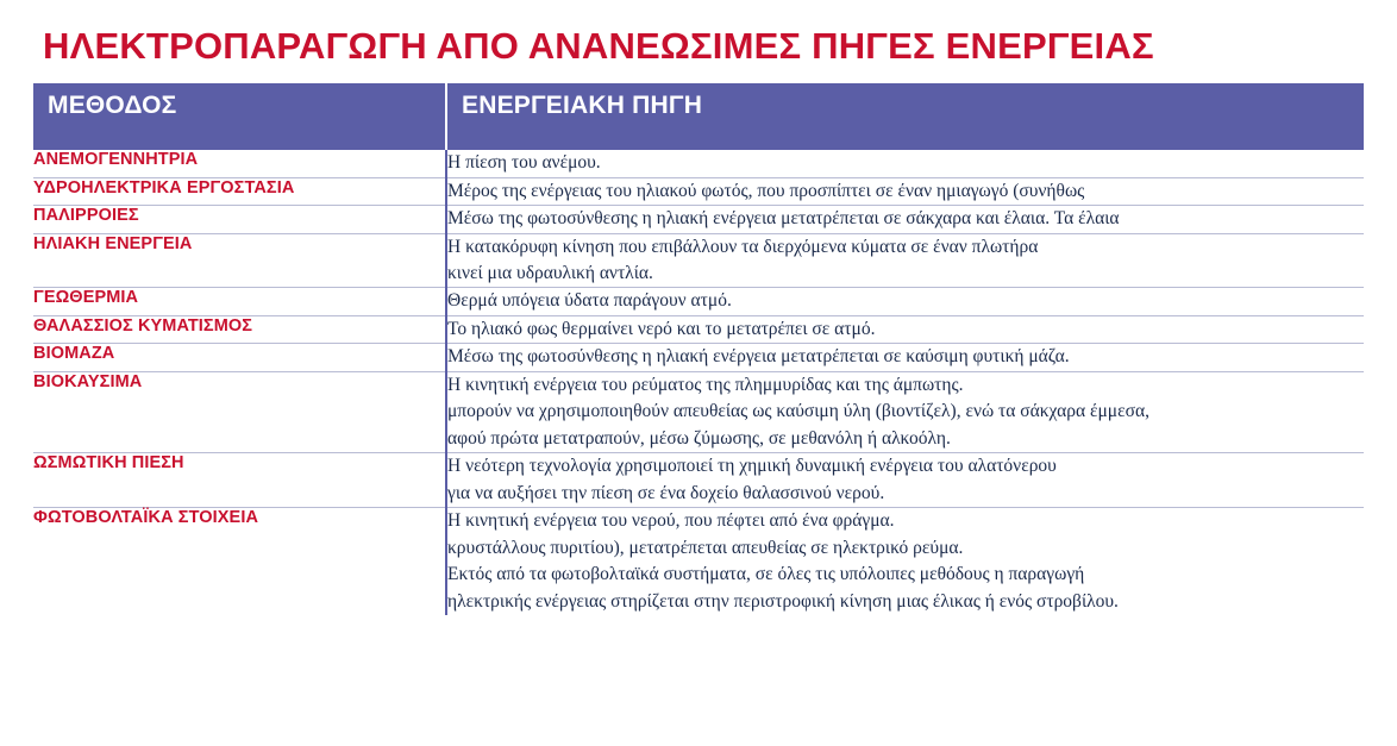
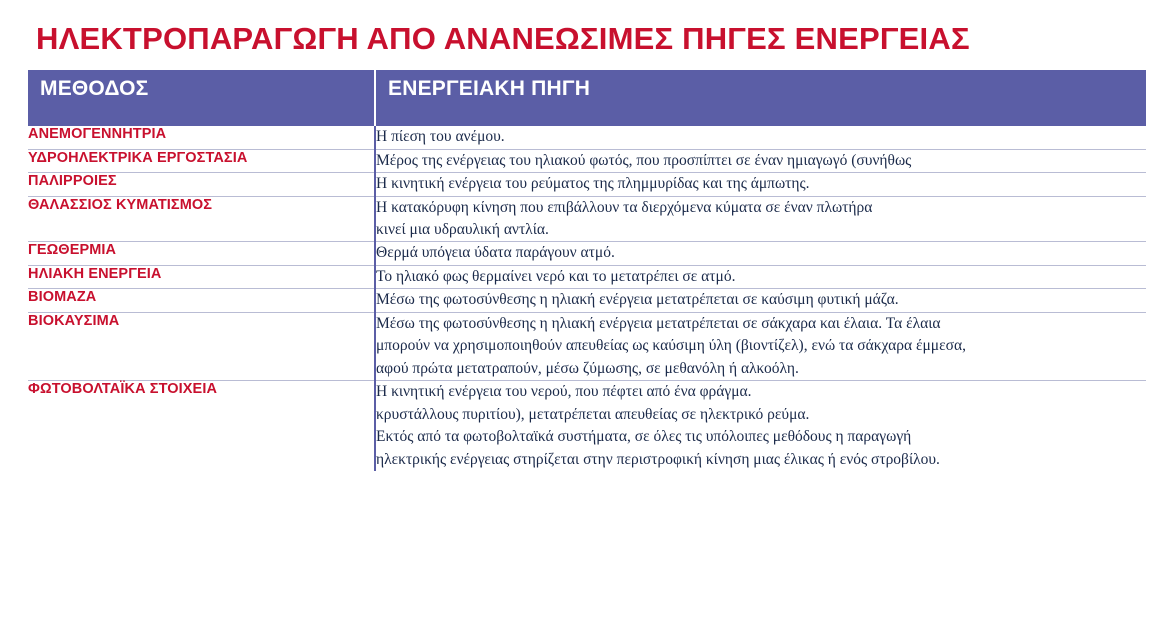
  ΗΛΕΚΤΡΟΠΑΡΑΓΩΓΗ ΑΠΟ ΑΝΑΝΕΩΣΙΜΕΣ ΠΗΓΕΣ ΕΝΕΡΓΕΙΑΣ
  ΜΕΘΟΔΟΣ	ΕΝΕΡΓΕΙΑΚΗ ΠΗΓΗ
  ΑΝΕΜΟΓΕΝΝΗΤΡΙΑ	Η πίεση του ανέμου.
  ΥΔΡΟΗΛΕΚΤΡΙΚΑ ΕΡΓΟΣΤΑΣΙΑ	Μέρος της ενέργειας του ηλιακού φωτός, που προσπίπτει σε έναν ημιαγωγό (συνήθως
- ΠΑΛΙΡΡΟΙΕΣ	Μέσω της φωτοσύνθεσης η ηλιακή ενέργεια μετατρέπεται σε σάκχαρα και έλαια. Τα έλαια
+ ΠΑΛΙΡΡΟΙΕΣ	Η κινητική ενέργεια του ρεύματος της πλημμυρίδας και της άμπωτης.
- ΗΛΙΑΚΗ ΕΝΕΡΓΕΙΑ	Η κατακόρυφη κίνηση που επιβάλλουν τα διερχόμενα κύματα σε έναν πλωτήρακινεί μια υδραυλική αντλία.
+ ΘΑΛΑΣΣΙΟΣ ΚΥΜΑΤΙΣΜΟΣ	Η κατακόρυφη κίνηση που επιβάλλουν τα διερχόμενα κύματα σε έναν πλωτήρακινεί μια υδραυλική αντλία.
  ΓΕΩΘΕΡΜΙΑ	Θερμά υπόγεια ύδατα παράγουν ατμό.
- ΘΑΛΑΣΣΙΟΣ ΚΥΜΑΤΙΣΜΟΣ	Το ηλιακό φως θερμαίνει νερό και το μετατρέπει σε ατμό.
+ ΗΛΙΑΚΗ ΕΝΕΡΓΕΙΑ	Το ηλιακό φως θερμαίνει νερό και το μετατρέπει σε ατμό.
  ΒΙΟΜΑΖΑ	Μέσω της φωτοσύνθεσης η ηλιακή ενέργεια μετατρέπεται σε καύσιμη φυτική μάζα.
- ΒΙΟΚΑΥΣΙΜΑ	Η κινητική ενέργεια του ρεύματος της πλημμυρίδας και της άμπωτης.μπορούν να χρησιμοποιηθούν απευθείας ως καύσιμη ύλη (βιοντίζελ), ενώ τα σάκχαρα έμμεσα,αφού πρώτα μετατραπούν, μέσω ζύμωσης, σε μεθανόλη ή αλκοόλη.
+ ΒΙΟΚΑΥΣΙΜΑ	Μέσω της φωτοσύνθεσης η ηλιακή ενέργεια μετατρέπεται σε σάκχαρα και έλαια. Τα έλαιαμπορούν να χρησιμοποιηθούν απευθείας ως καύσιμη ύλη (βιοντίζελ), ενώ τα σάκχαρα έμμεσα,αφού πρώτα μετατραπούν, μέσω ζύμωσης, σε μεθανόλη ή αλκοόλη.
- ΩΣΜΩΤΙΚΗ ΠΙΕΣΗ	Η νεότερη τεχνολογία χρησιμοποιεί τη χημική δυναμική ενέργεια του αλατόνερουγια να αυξήσει την πίεση σε ένα δοχείο θαλασσινού νερού.
  ΦΩΤΟΒΟΛΤΑΪΚΑ ΣΤΟΙΧΕΙΑ	Η κινητική ενέργεια του νερού, που πέφτει από ένα φράγμα.κρυστάλλους πυριτίου), μετατρέπεται απευθείας σε ηλεκτρικό ρεύμα.Εκτός από τα φωτοβολταϊκά συστήματα, σε όλες τις υπόλοιπες μεθόδους η παραγωγήηλεκτρικής ενέργειας στηρίζεται στην περιστροφική κίνηση μιας έλικας ή ενός στροβίλου.
